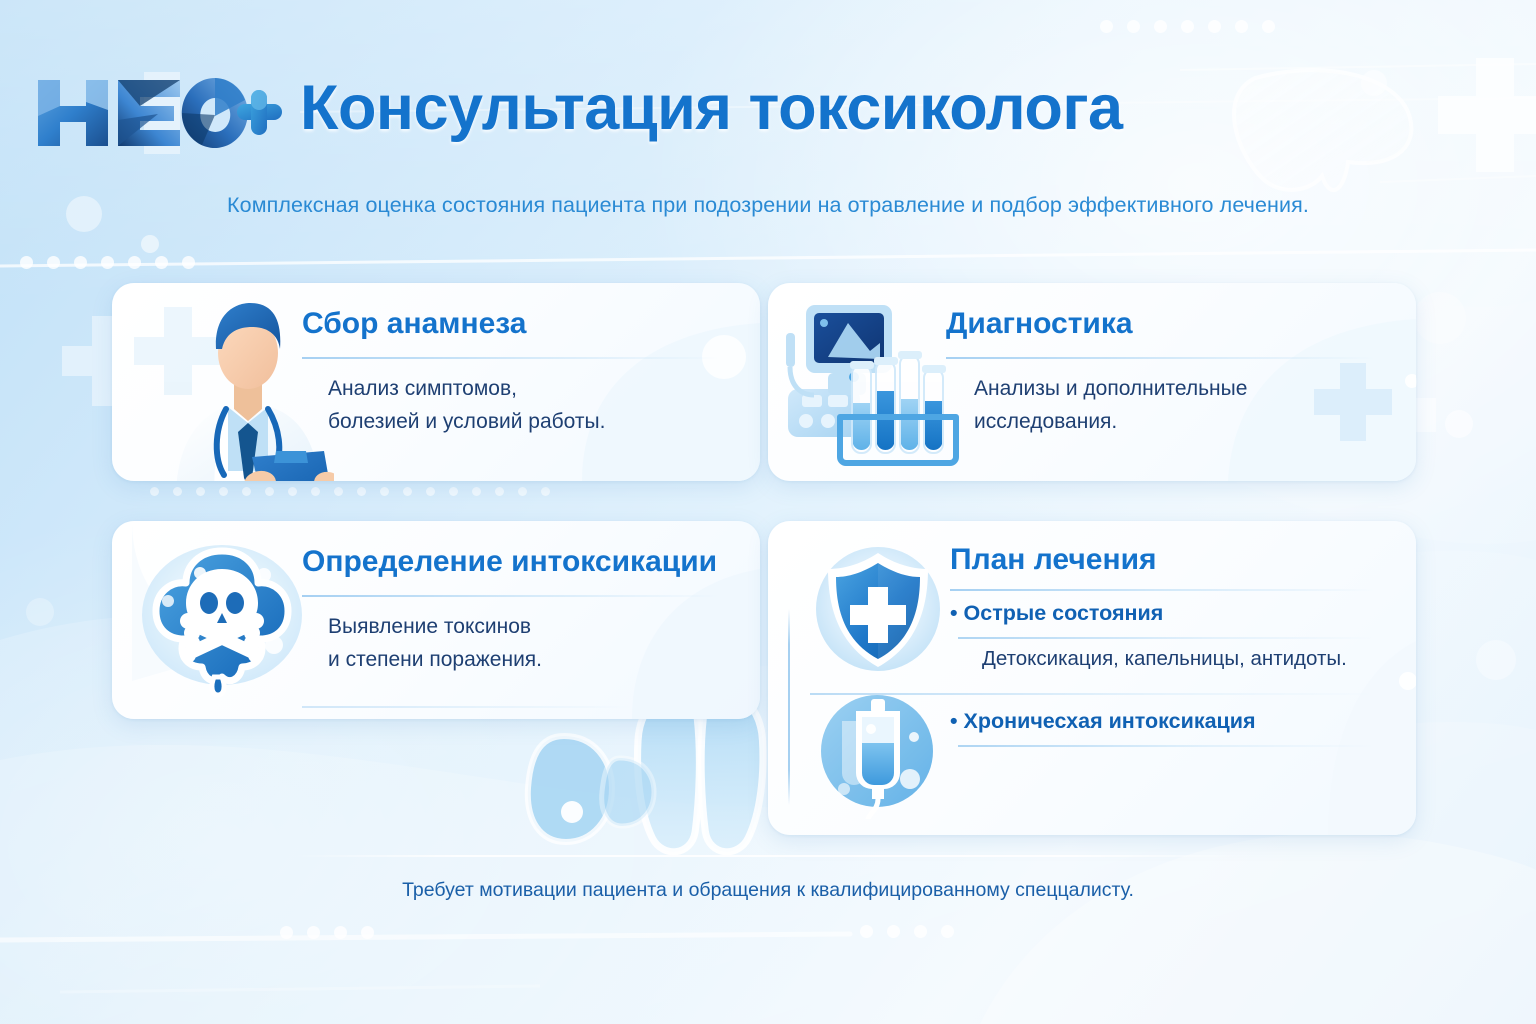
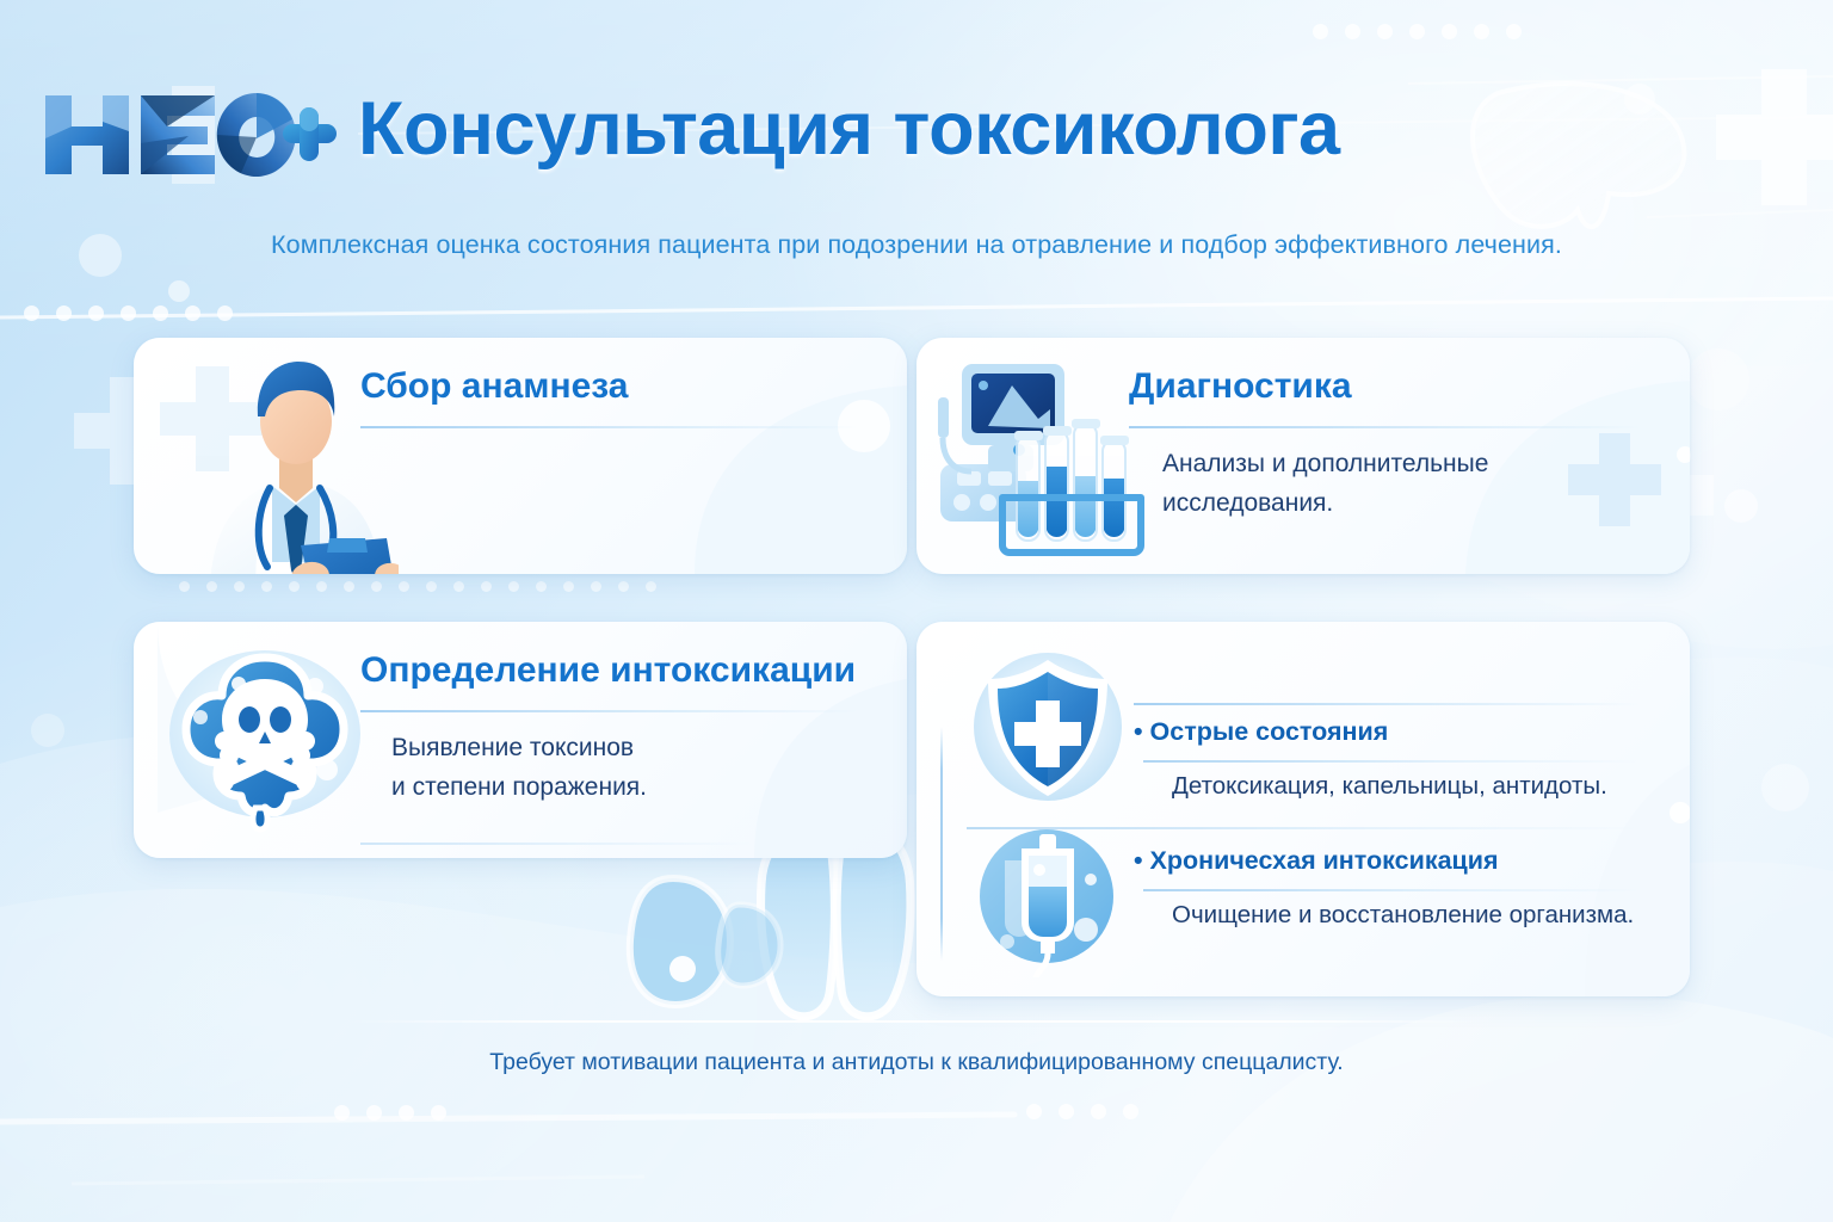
  Консультация токсиколога
  Комплексная оценка состояния пациента при подозрении на отравление и подбор эффективного лечения.
  Сбор анамнеза
- Анализ симптомов,
- болезией и условий работы.
  Диагностика
  Анализы и дополнительные
  исследования.
  Определение интоксикации
  Выявление токсинов
  и степени поражения.
- План лечения
  • Острые состояния
  Детоксикация, капельницы, антидоты.
  • Хроничесхая интоксикация
+ Очищение и восстановление организма.
- Требует мотивации пациента и обращения к квалифицированному спеццалисту.
+ Требует мотивации пациента и антидоты к квалифицированному спеццалисту.
